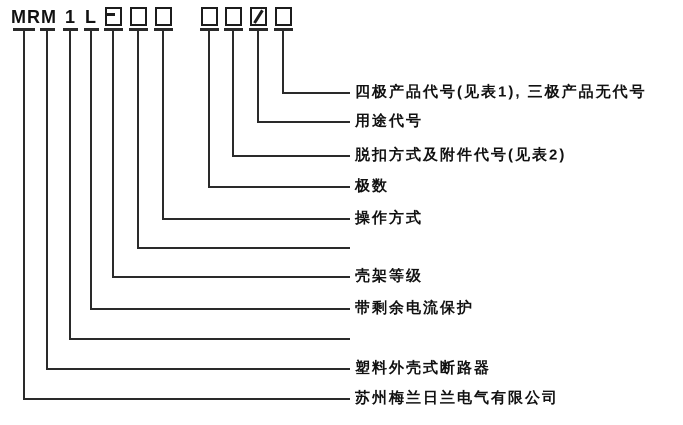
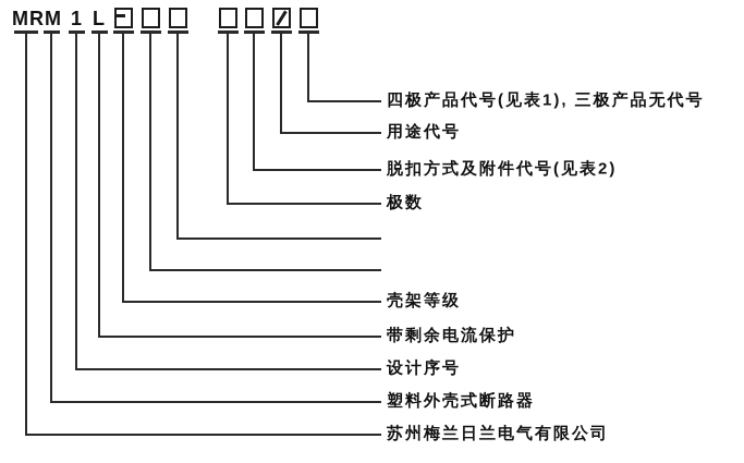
  MR
  M
  1
  L
  四极产品代号(见表1), 三极产品无代号
  用途代号
  脱扣方式及附件代号(见表2)
  极数
- 操作方式
  壳架等级
  带剩余电流保护
+ 设计序号
  塑料外壳式断路器
  苏州梅兰日兰电气有限公司
